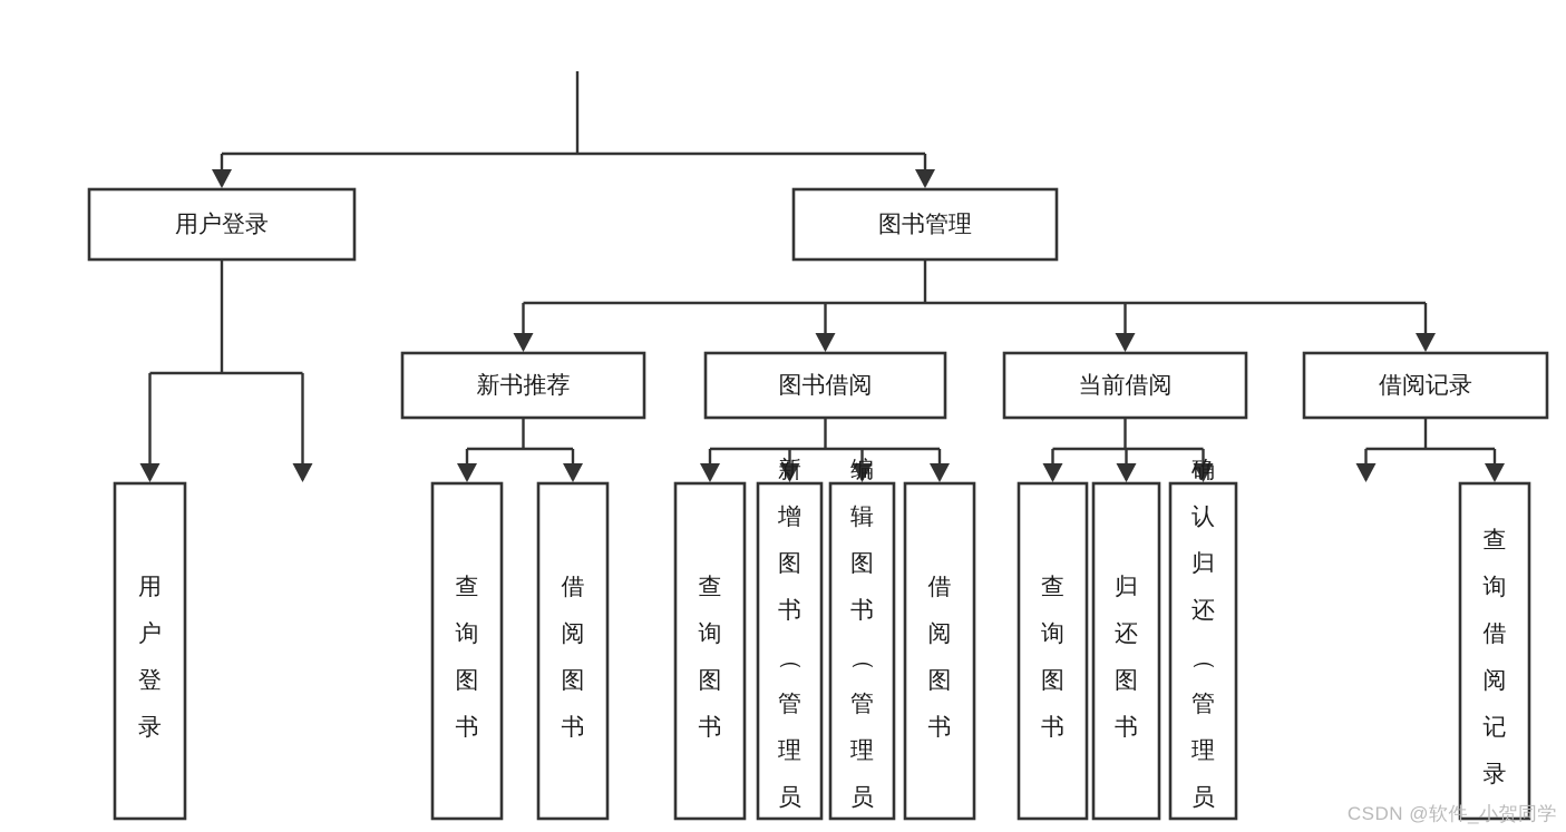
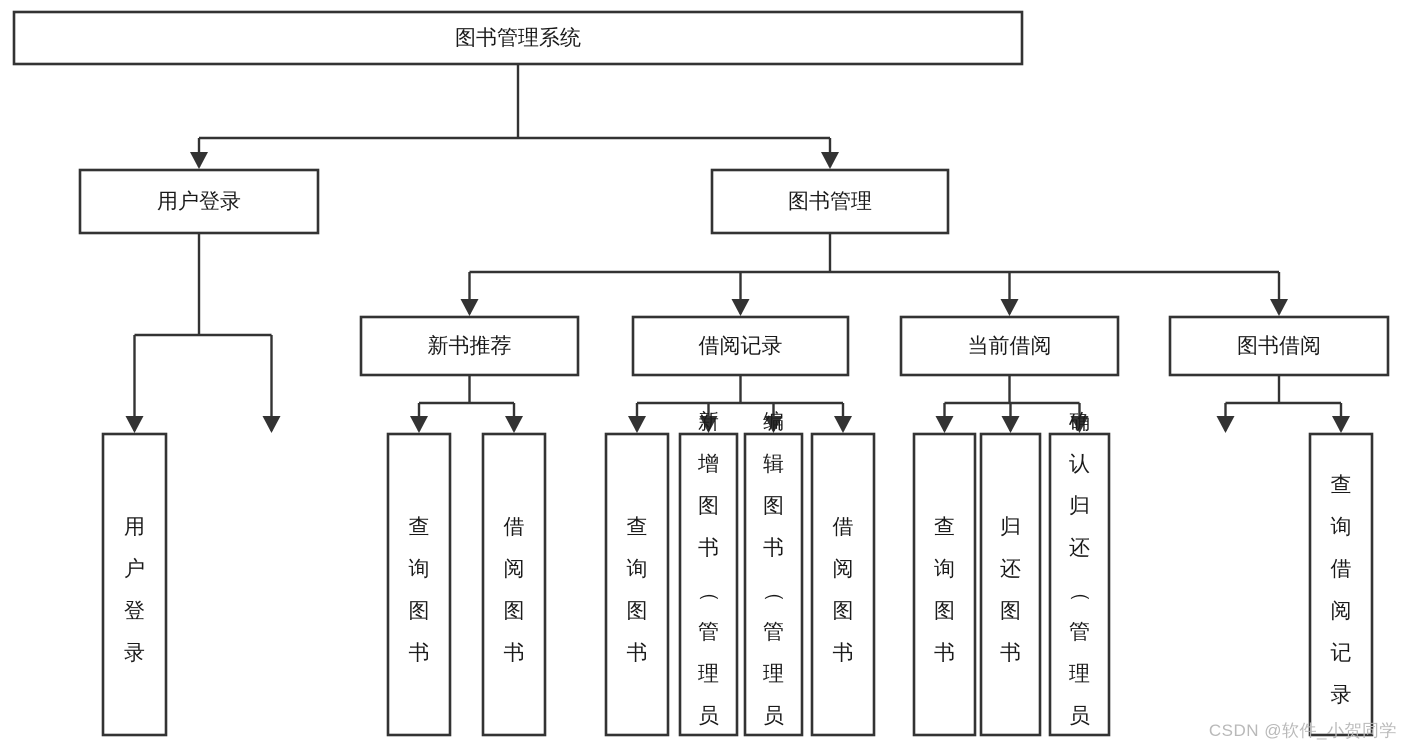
+ 图书管理系统
  用户登录
  图书管理
  新书推荐
- 图书借阅
+ 借阅记录
  当前借阅
- 借阅记录
+ 图书借阅
  用户登录
  查询图书
  借阅图书
  查询图书
  新增图书 管理员
  编辑图书 管理员
  借阅图书
  查询图书
  归还图书
  确认归还 管理员
  查询借阅记录
  CSDN @软件_小贺同学
